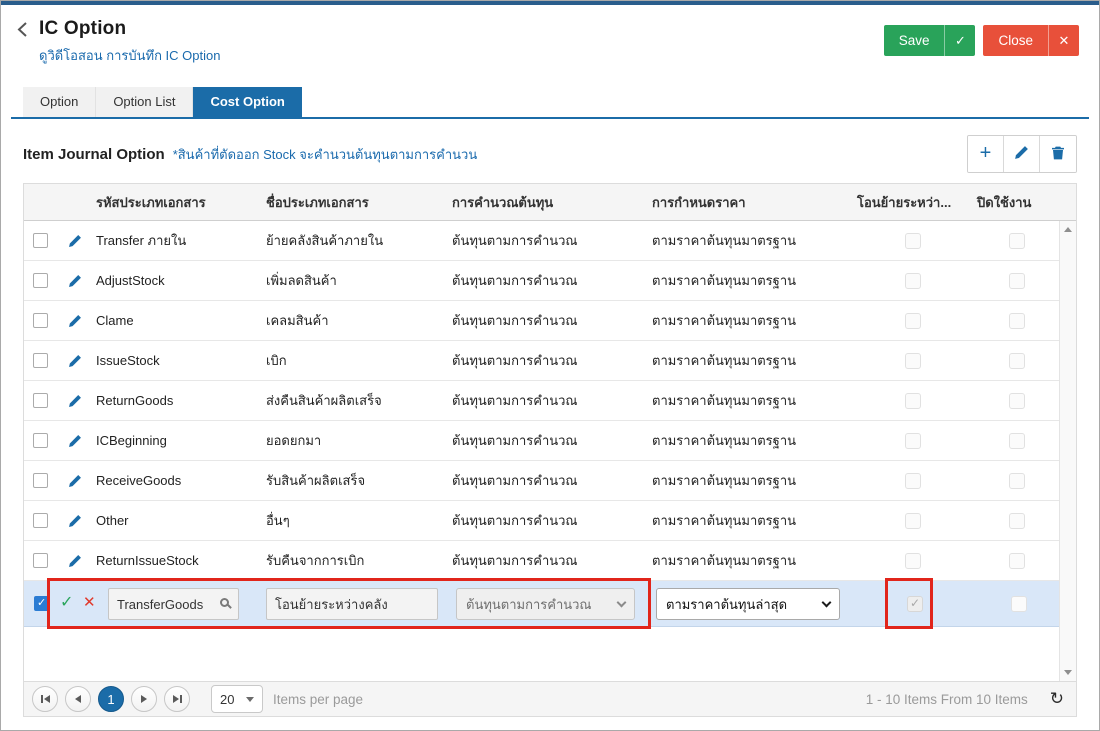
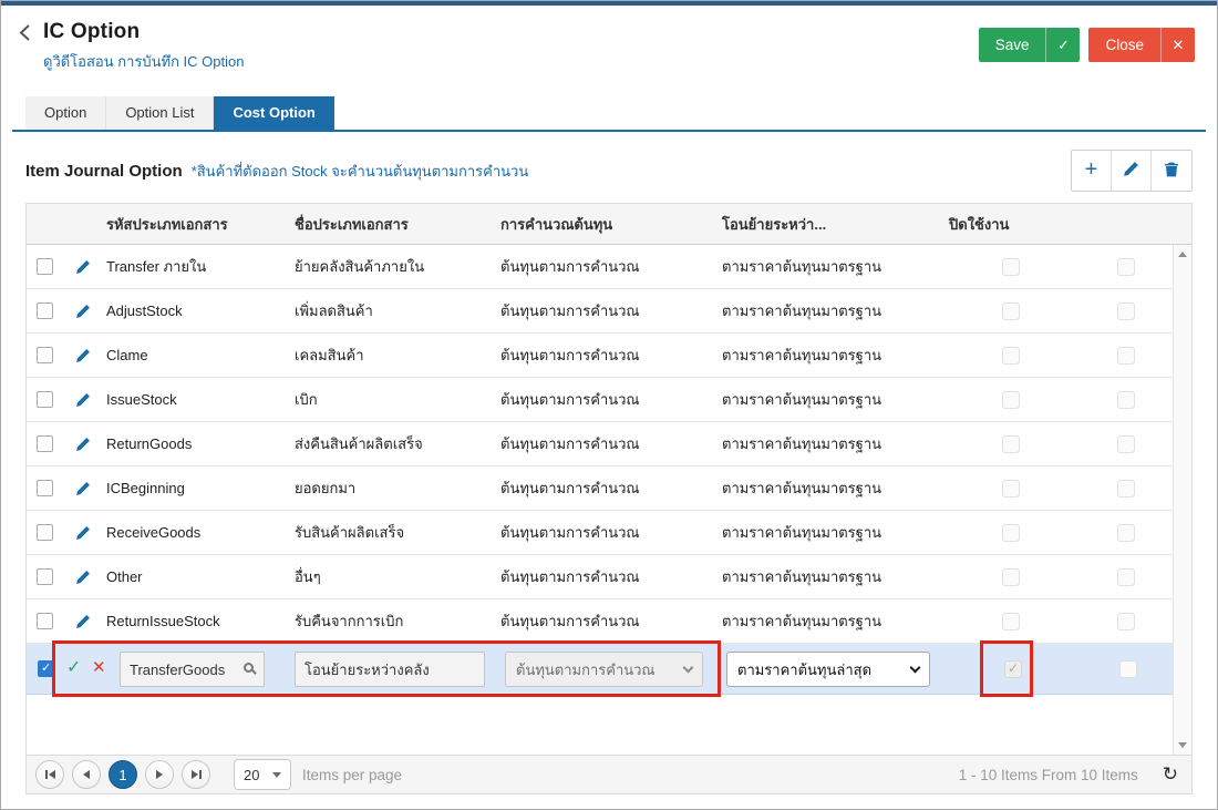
  IC Option
  ดูวิดีโอสอน การบันทึก IC Option
  Save
  ✓
  Close
  ✕
  Option
  Option List
  Cost Option
  Item Journal Option
  *สินค้าที่ตัดออก Stock จะคำนวนต้นทุนตามการคำนวน
  +
  รหัสประเภทเอกสาร
  ชื่อประเภทเอกสาร
  การคำนวณต้นทุน
- การกำหนดราคา
  โอนย้ายระหว่า...
  ปิดใช้งาน
  Transfer ภายใน
  ย้ายคลังสินค้าภายใน
  ต้นทุนตามการคำนวณ
  ตามราคาต้นทุนมาตรฐาน
  AdjustStock
  เพิ่มลดสินค้า
  ต้นทุนตามการคำนวณ
  ตามราคาต้นทุนมาตรฐาน
  Clame
  เคลมสินค้า
  ต้นทุนตามการคำนวณ
  ตามราคาต้นทุนมาตรฐาน
  IssueStock
  เบิก
  ต้นทุนตามการคำนวณ
  ตามราคาต้นทุนมาตรฐาน
  ReturnGoods
  ส่งคืนสินค้าผลิตเสร็จ
  ต้นทุนตามการคำนวณ
  ตามราคาต้นทุนมาตรฐาน
  ICBeginning
  ยอดยกมา
  ต้นทุนตามการคำนวณ
  ตามราคาต้นทุนมาตรฐาน
  ReceiveGoods
  รับสินค้าผลิตเสร็จ
  ต้นทุนตามการคำนวณ
  ตามราคาต้นทุนมาตรฐาน
  Other
  อื่นๆ
  ต้นทุนตามการคำนวณ
  ตามราคาต้นทุนมาตรฐาน
  ReturnIssueStock
  รับคืนจากการเบิก
  ต้นทุนตามการคำนวณ
  ตามราคาต้นทุนมาตรฐาน
  ✓
  ✕
  TransferGoods
  โอนย้ายระหว่างคลัง
  ต้นทุนตามการคำนวณ
  ตามราคาต้นทุนล่าสุด
  1
  20
  Items per page
  1 - 10 Items From 10 Items
  ↻
